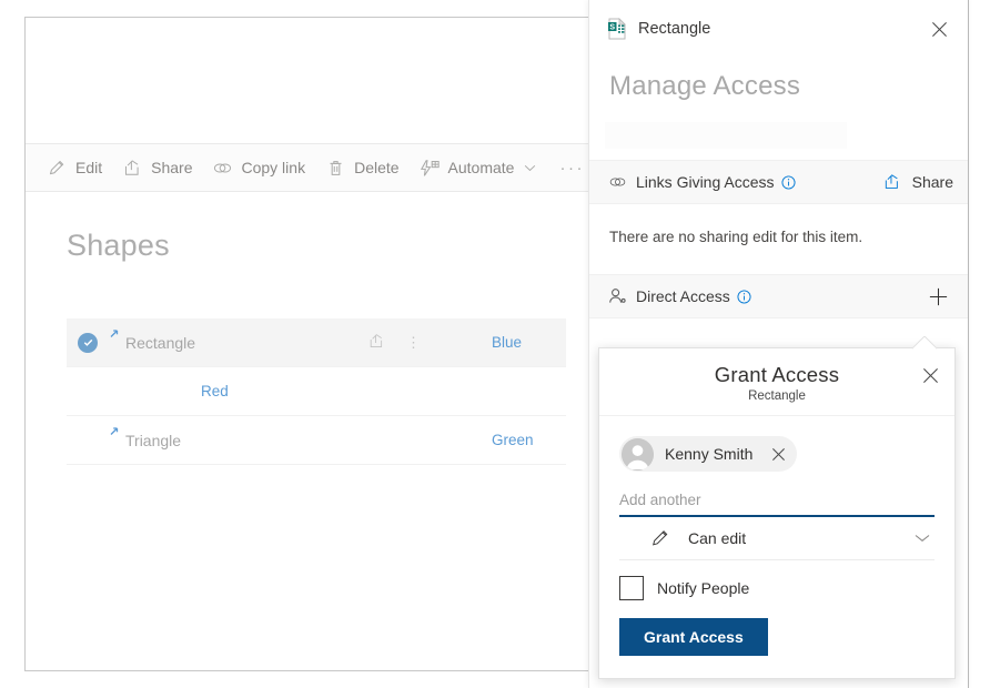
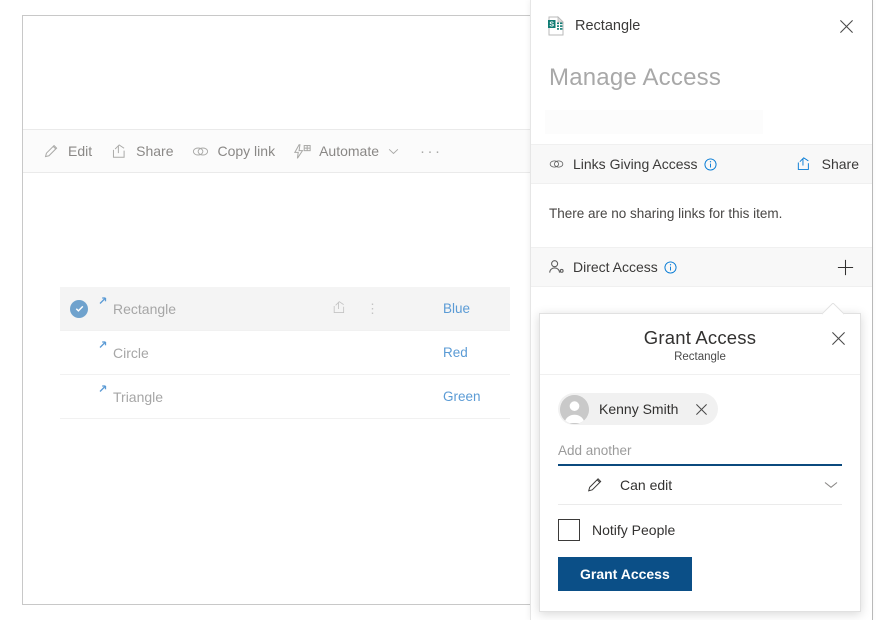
  Edit
  Share
  Copy link
- Delete
  Automate
  ···
- Shapes
  Rectangle
  ⋮
  Blue
+ Circle
  Red
  Triangle
  Green
  Rectangle
  Manage Access
  Links Giving Access
  Share
- There are no sharing edit for this item.
+ There are no sharing links for this item.
  Direct Access
  Grant Access
  Rectangle
  Kenny Smith
  Add another
  Can edit
  Notify People
  Grant Access
